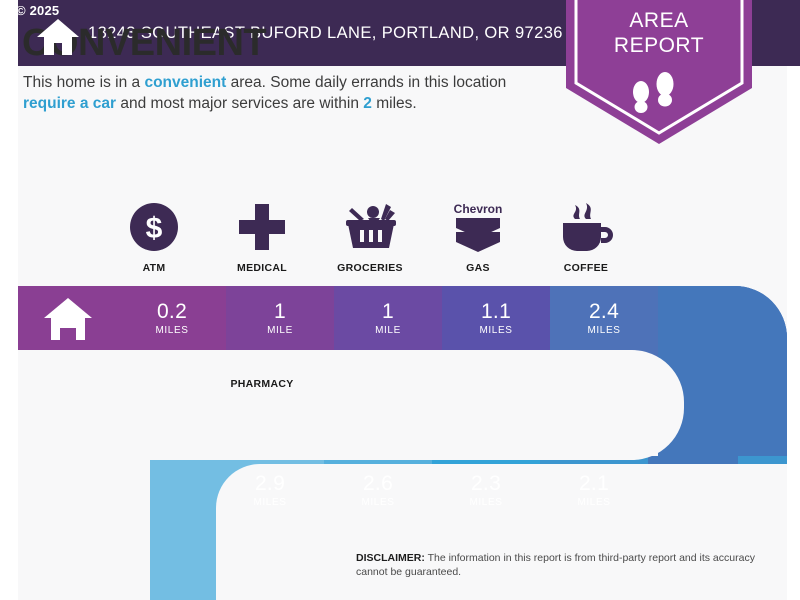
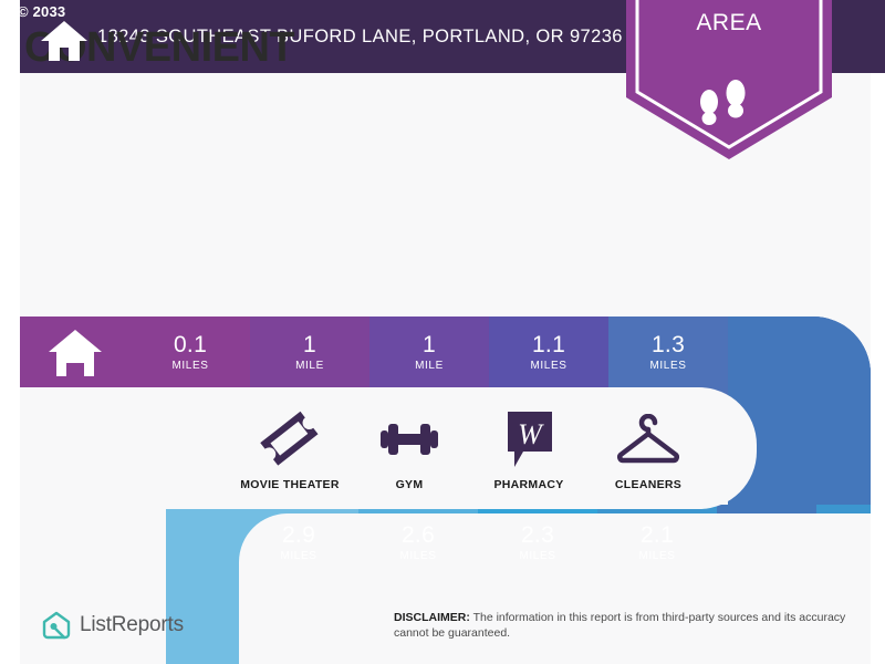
- © 2025
+ © 2033
  13243 SOUTHEAST BUFORD LANE, PORTLAND, OR 97236
  AREA
- REPORT
  CNVENIENT
- This home is in a convenient area. Some daily errands in this location require a car and most major services are within 2 miles.
- $
- ATM
- MEDICAL
- GROCERIES
- Chevron
- GAS
- COFFEE
- 0.2
+ 0.1
  MILES
  1
  MILE
  1
  MILE
  1.1
  MILES
- 2.4
+ 1.3
  MILES
+ MOVIE THEATER
+ GYM
+ W
  PHARMACY
+ CLEANERS
+ ListReports
- DISCLAIMER: The information in this report is from third-party report and its accuracy cannot be guaranteed.
+ DISCLAIMER: The information in this report is from third-party sources and its accuracy cannot be guaranteed.
